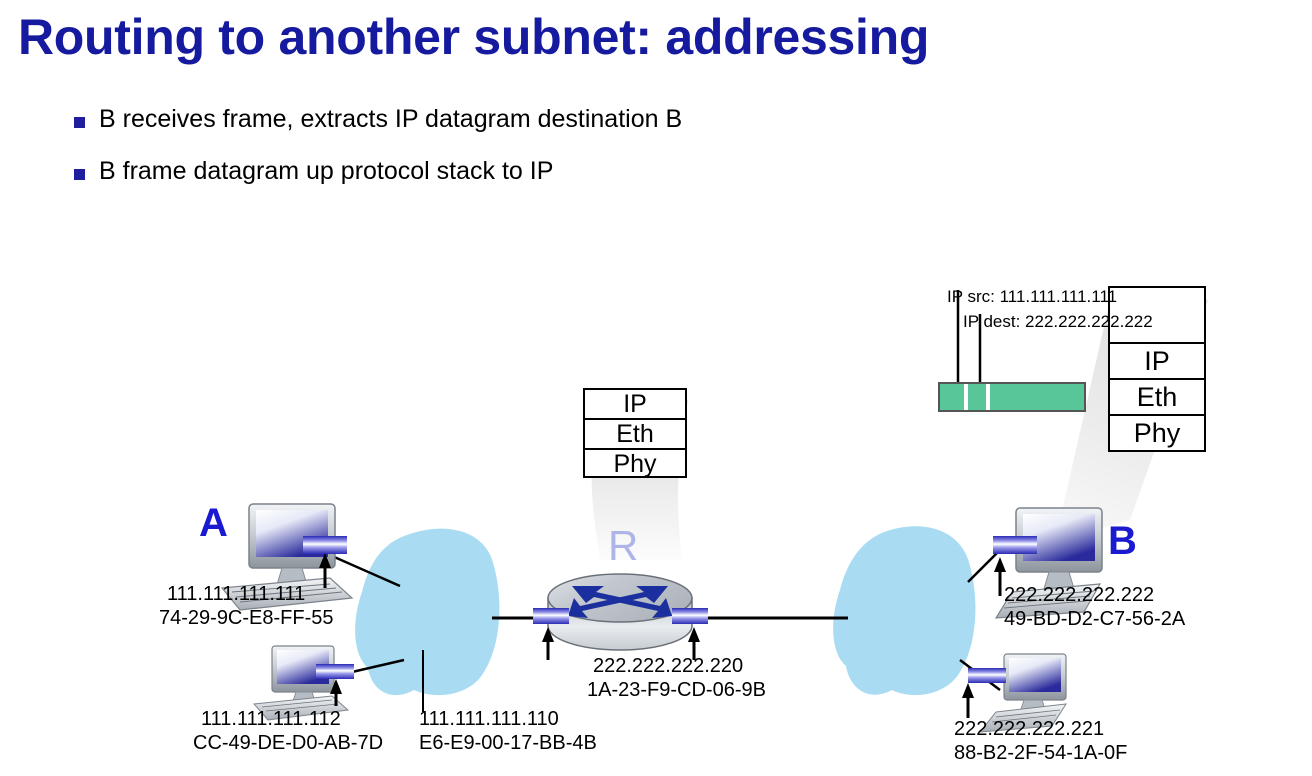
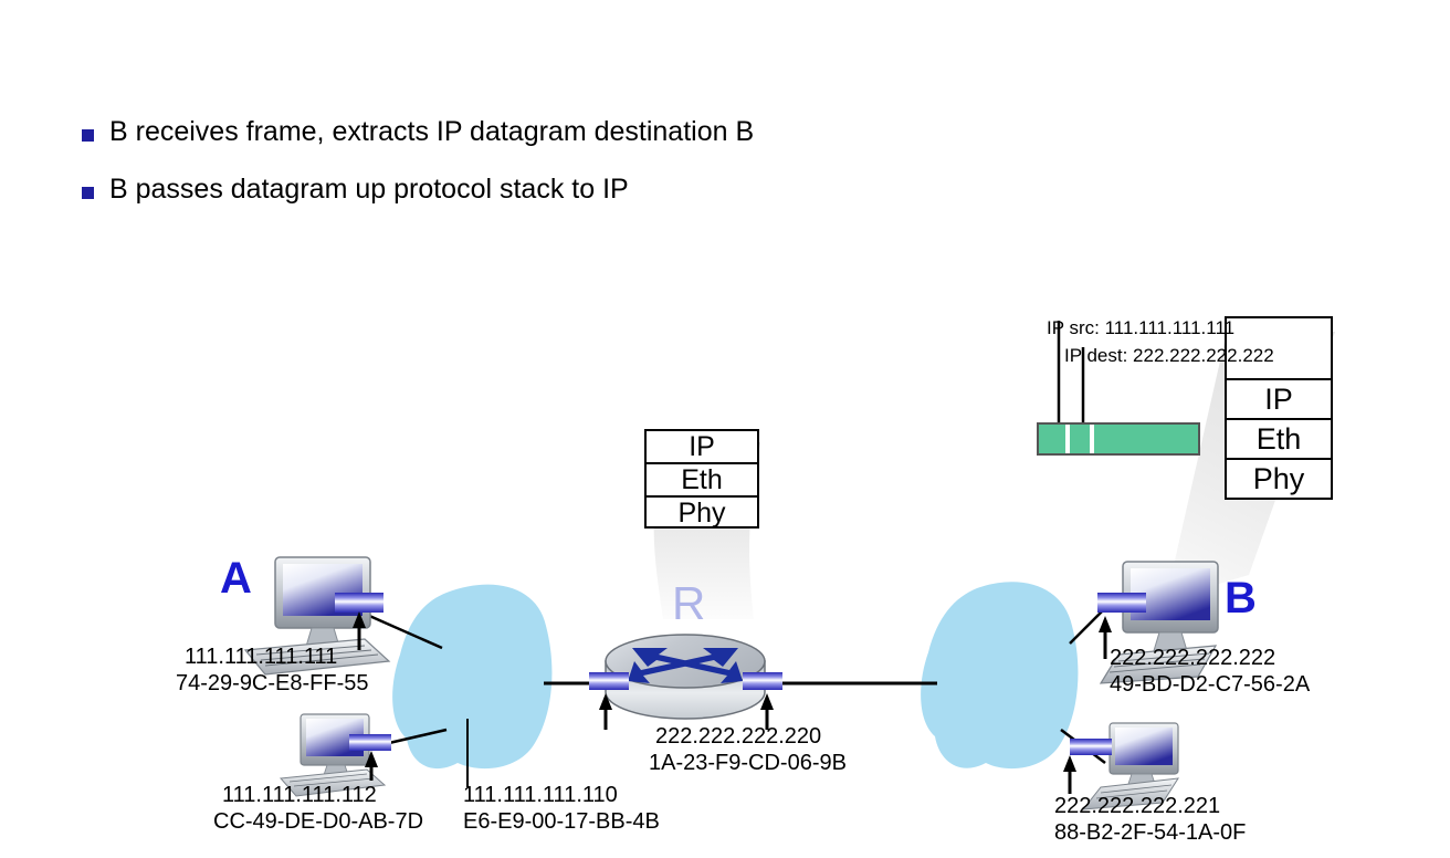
- Routing to another subnet: addressing
  B receives frame, extracts IP datagram destination B
- B frame datagram up protocol stack to IP
+ B passes datagram up protocol stack to IP
  IP
  Eth
  Phy
  IP
  Eth
  Phy
  IP src: 111.111.111.111
  IP dest: 222.222.222.222
  A
  B
  R
  111.111.111.111
  74-29-9C-E8-FF-55
  111.111.111.112
  CC-49-DE-D0-AB-7D
  111.111.111.110
  E6-E9-00-17-BB-4B
  222.222.222.220
  1A-23-F9-CD-06-9B
  222.222.222.222
  49-BD-D2-C7-56-2A
  222.222.222.221
  88-B2-2F-54-1A-0F
